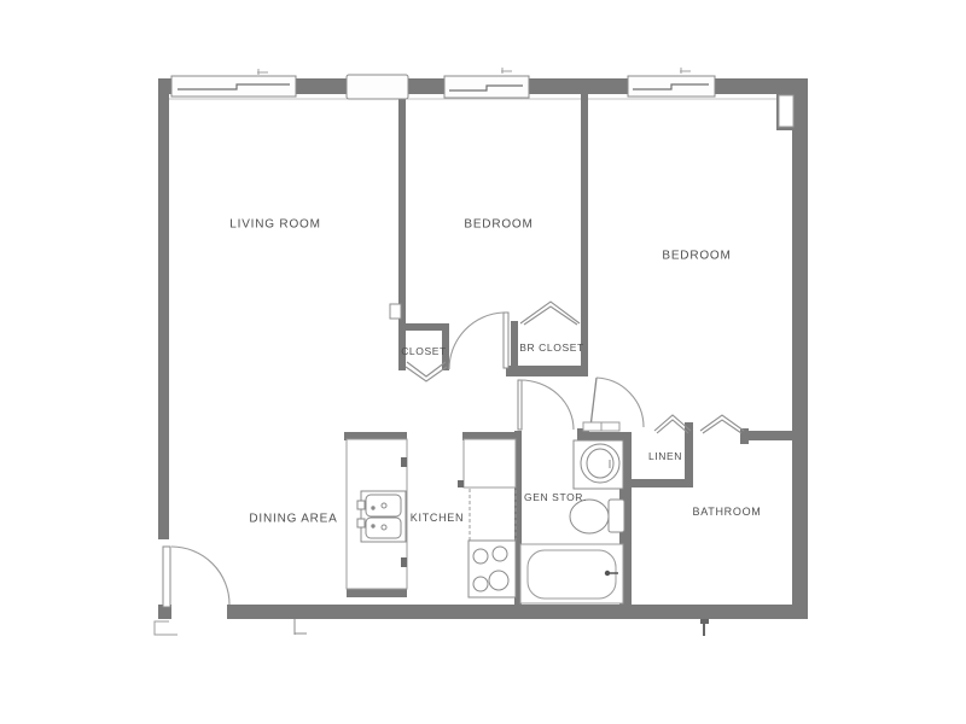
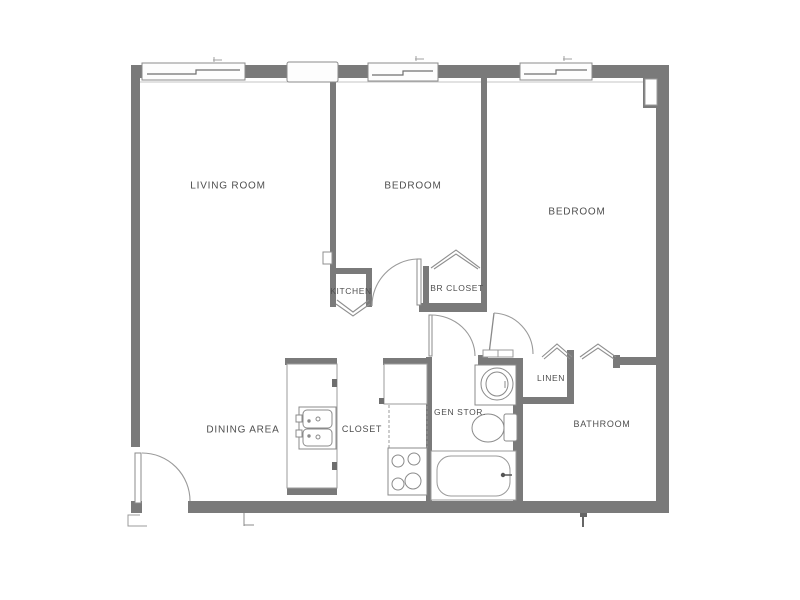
  LIVING ROOM
  DINING AREA
- KITCHEN
+ CLOSET
  BEDROOM
  BEDROOM
- CLOSET
+ KITCHEN
  BR CLOSET
  GEN STOR.
  LINEN
  BATHROOM
